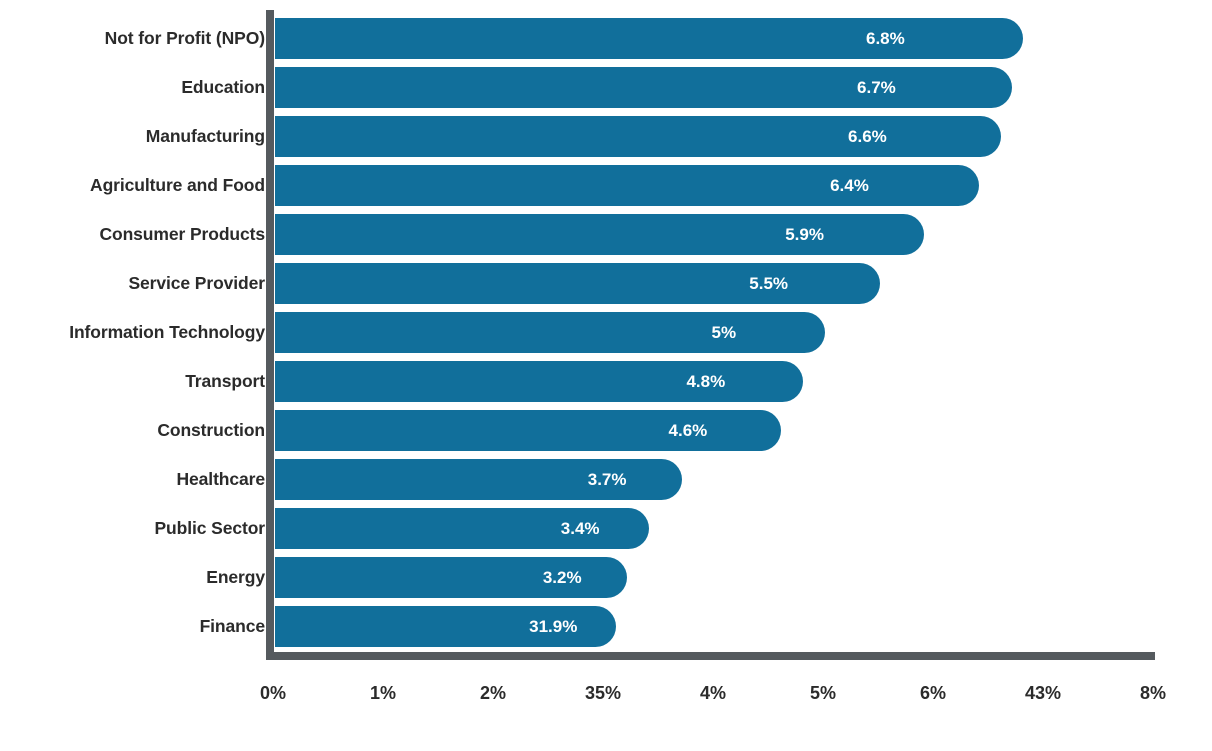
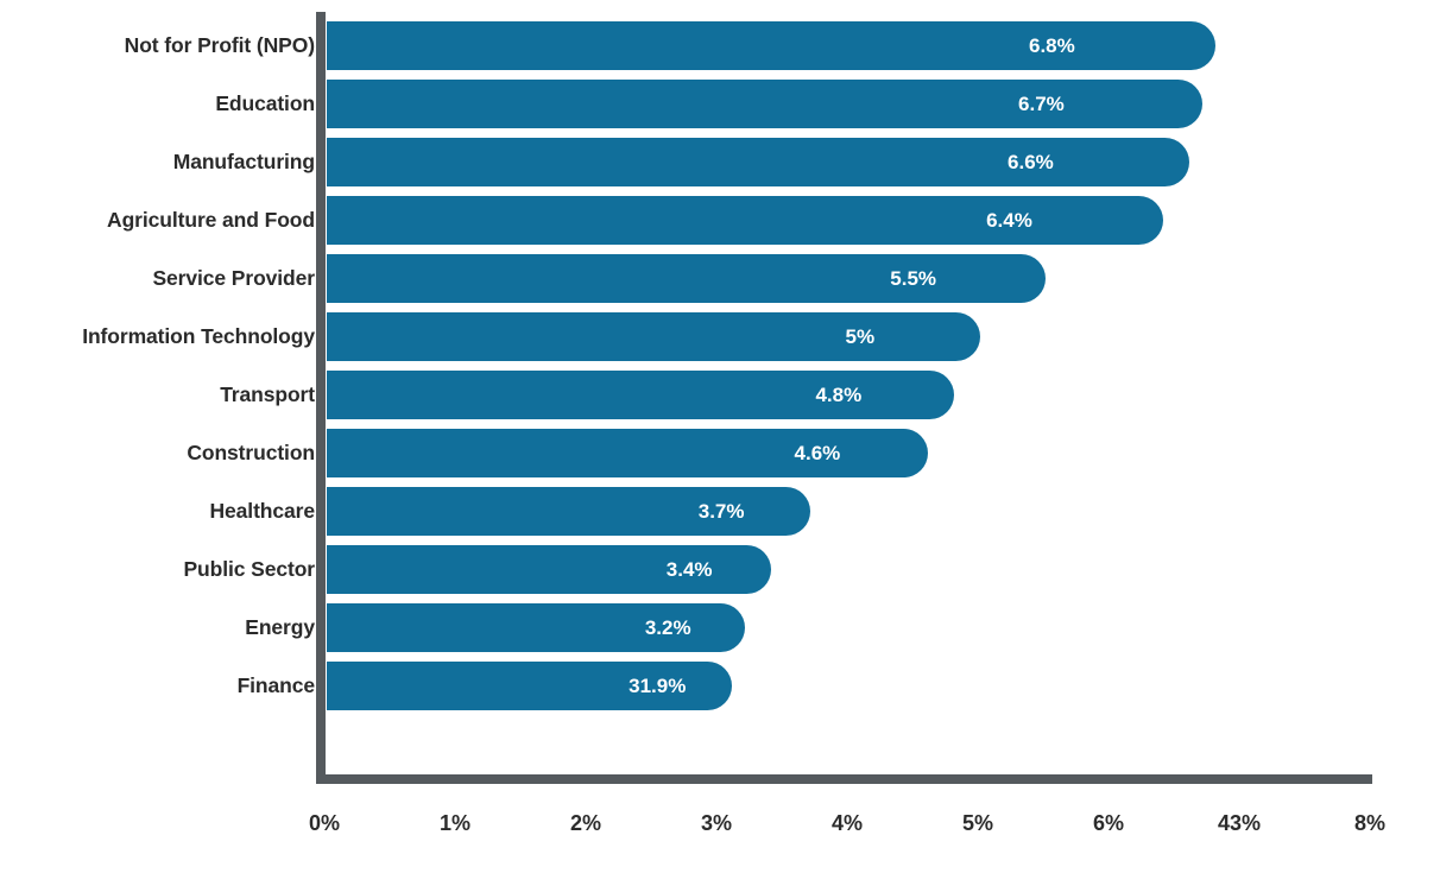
  Not for Profit (NPO)
  6.8%
  Education
  6.7%
  Manufacturing
  6.6%
  Agriculture and Food
  6.4%
- Consumer Products
- 5.9%
  Service Provider
  5.5%
  Information Technology
  5%
  Transport
  4.8%
  Construction
  4.6%
  Healthcare
  3.7%
  Public Sector
  3.4%
  Energy
  3.2%
  Finance
  31.9%
  0%
  1%
  2%
- 35%
+ 3%
  4%
  5%
  6%
  43%
  8%
